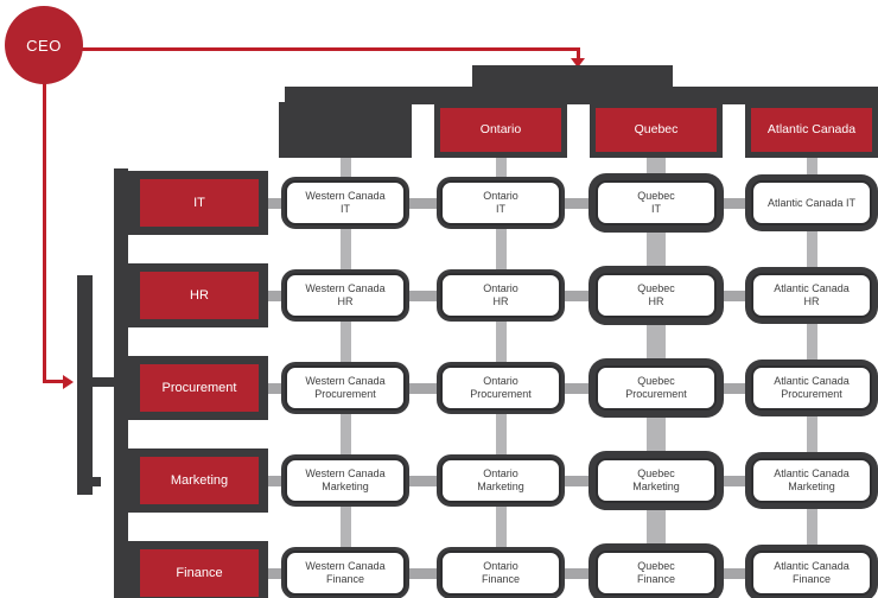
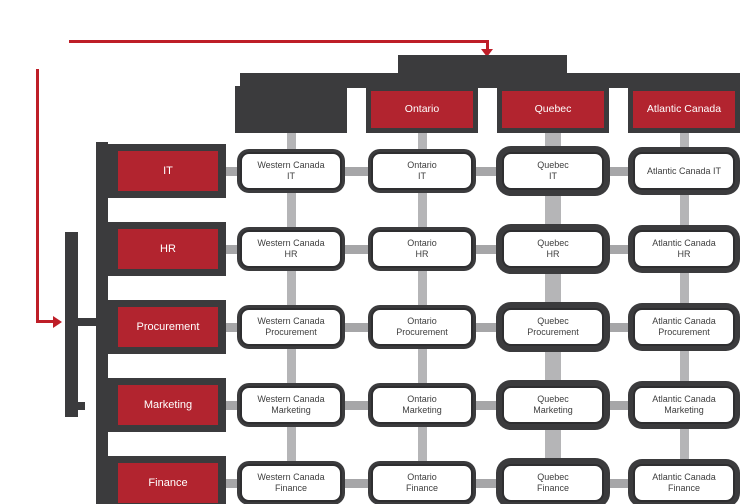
- CEO
  Ontario
  Quebec
  Atlantic Canada
  IT
  HR
  Procurement
  Marketing
  Finance
  Western Canada
  IT
  Ontario
  IT
  Quebec
  IT
  Atlantic Canada IT
  Western Canada
  HR
  Ontario
  HR
  Quebec
  HR
  Atlantic Canada
  HR
  Western Canada
  Procurement
  Ontario
  Procurement
  Quebec
  Procurement
  Atlantic Canada
  Procurement
  Western Canada
  Marketing
  Ontario
  Marketing
  Quebec
  Marketing
  Atlantic Canada
  Marketing
  Western Canada
  Finance
  Ontario
  Finance
  Quebec
  Finance
  Atlantic Canada
  Finance
